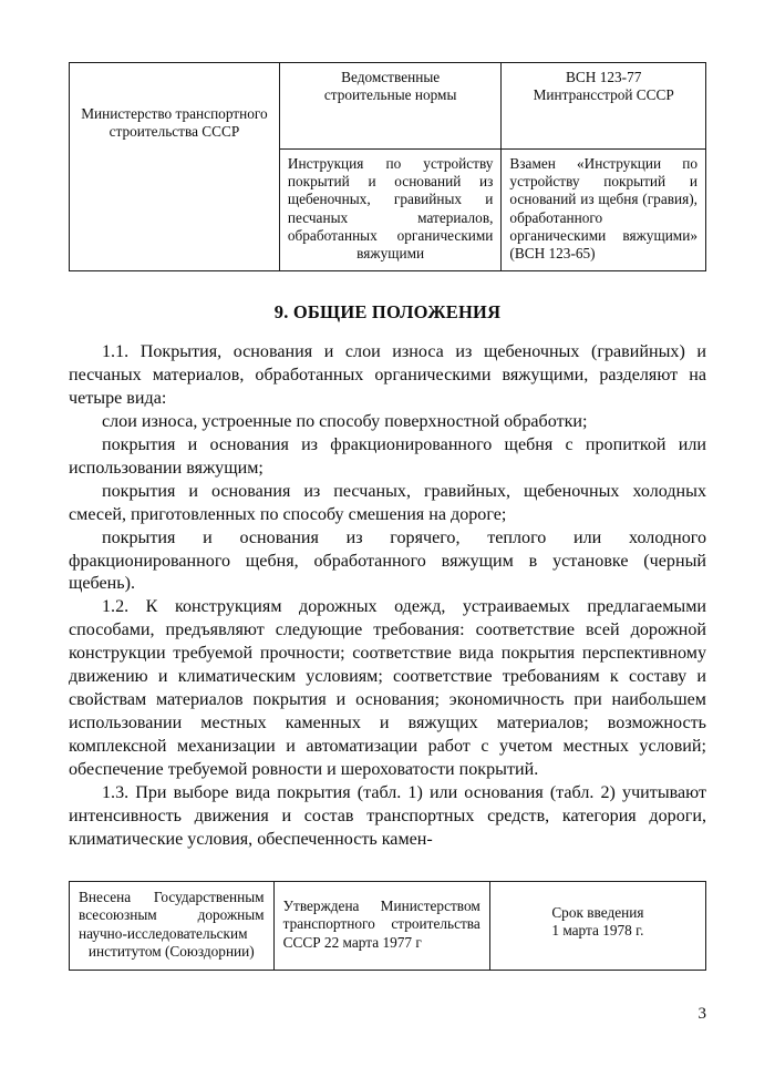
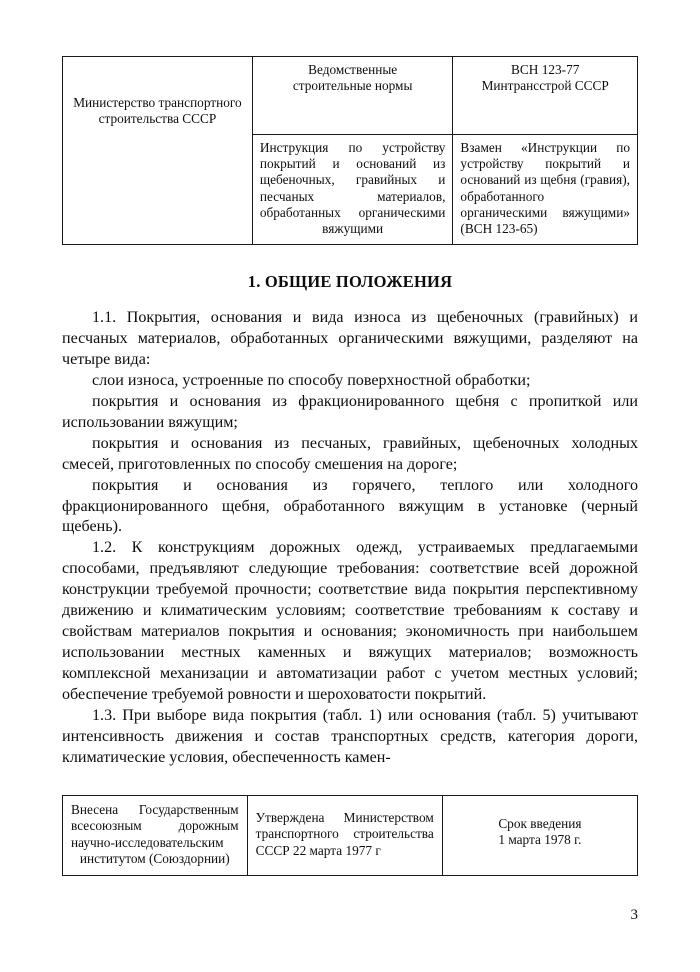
  Министерство транспортного строительства СССР	Ведомственные строительные нормы	ВСН 123-77 Минтрансстрой СССР
  	Инструкция по устройству покрытий и оснований из щебеночных, гравийных и песчаных материалов, обработанных органическими вяжущими	Взамен «Инструкции по устройству покрытий и оснований из щебня (гравия), обработанного органическими вяжущими» (ВСН 123-65)
- 9. ОБЩИЕ ПОЛОЖЕНИЯ
+ 1. ОБЩИЕ ПОЛОЖЕНИЯ
- 1.1. Покрытия, основания и слои износа из щебеночных (гравийных) и песчаных материалов, обработанных органическими вяжущими, разделяют на четыре вида:
+ 1.1. Покрытия, основания и вида износа из щебеночных (гравийных) и песчаных материалов, обработанных органическими вяжущими, разделяют на четыре вида:
  слои износа, устроенные по способу поверхностной обработки;
  покрытия и основания из фракционированного щебня с пропиткой или использовании вяжущим;
  покрытия и основания из песчаных, гравийных, щебеночных холодных смесей, приготовленных по способу смешения на дороге;
  покрытия и основания из горячего, теплого или холодного фракционированного щебня, обработанного вяжущим в установке (черный щебень).
  1.2. К конструкциям дорожных одежд, устраиваемых предлагаемыми способами, предъявляют следующие требования: соответствие всей дорожной конструкции требуемой прочности; соответствие вида покрытия перспективному движению и климатическим условиям; соответствие требованиям к составу и свойствам материалов покрытия и основания; экономичность при наибольшем использовании местных каменных и вяжущих материалов; возможность комплексной механизации и автоматизации работ с учетом местных условий; обеспечение требуемой ровности и шероховатости покрытий.
- 1.3. При выборе вида покрытия (табл. 1) или основания (табл. 2) учитывают интенсивность движения и состав транспортных средств, категория дороги, климатические условия, обеспеченность камен-
+ 1.3. При выборе вида покрытия (табл. 1) или основания (табл. 5) учитывают интенсивность движения и состав транспортных средств, категория дороги, климатические условия, обеспеченность камен-
  Внесена Государственным всесоюзным дорожным научно-исследовательским институтом (Союздорнии)	Утверждена Министерством транспортного строительства СССР 22 марта 1977 г	Срок введения 1 марта 1978 г.
  3
